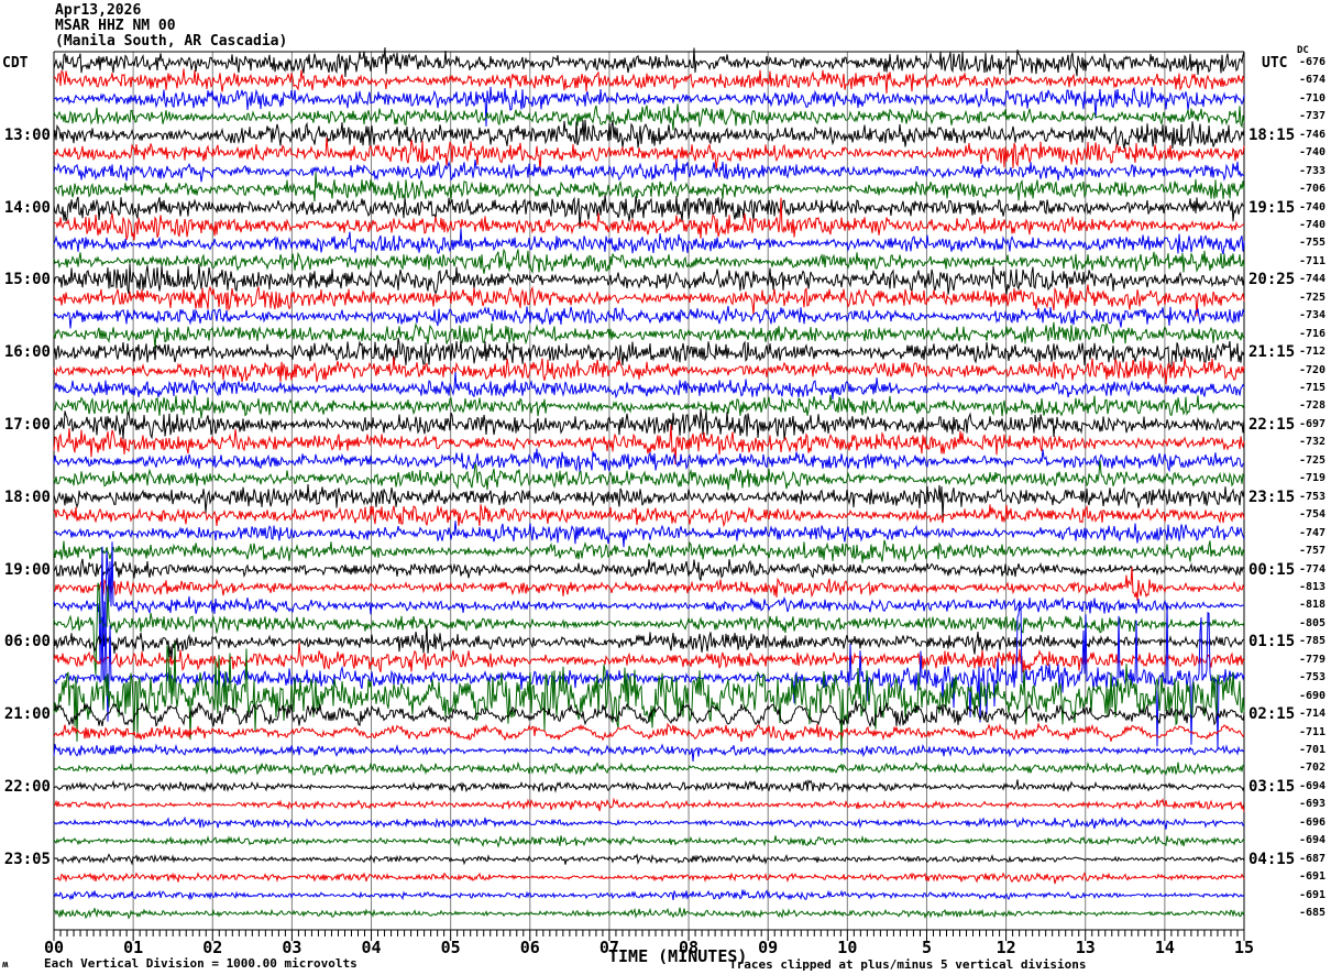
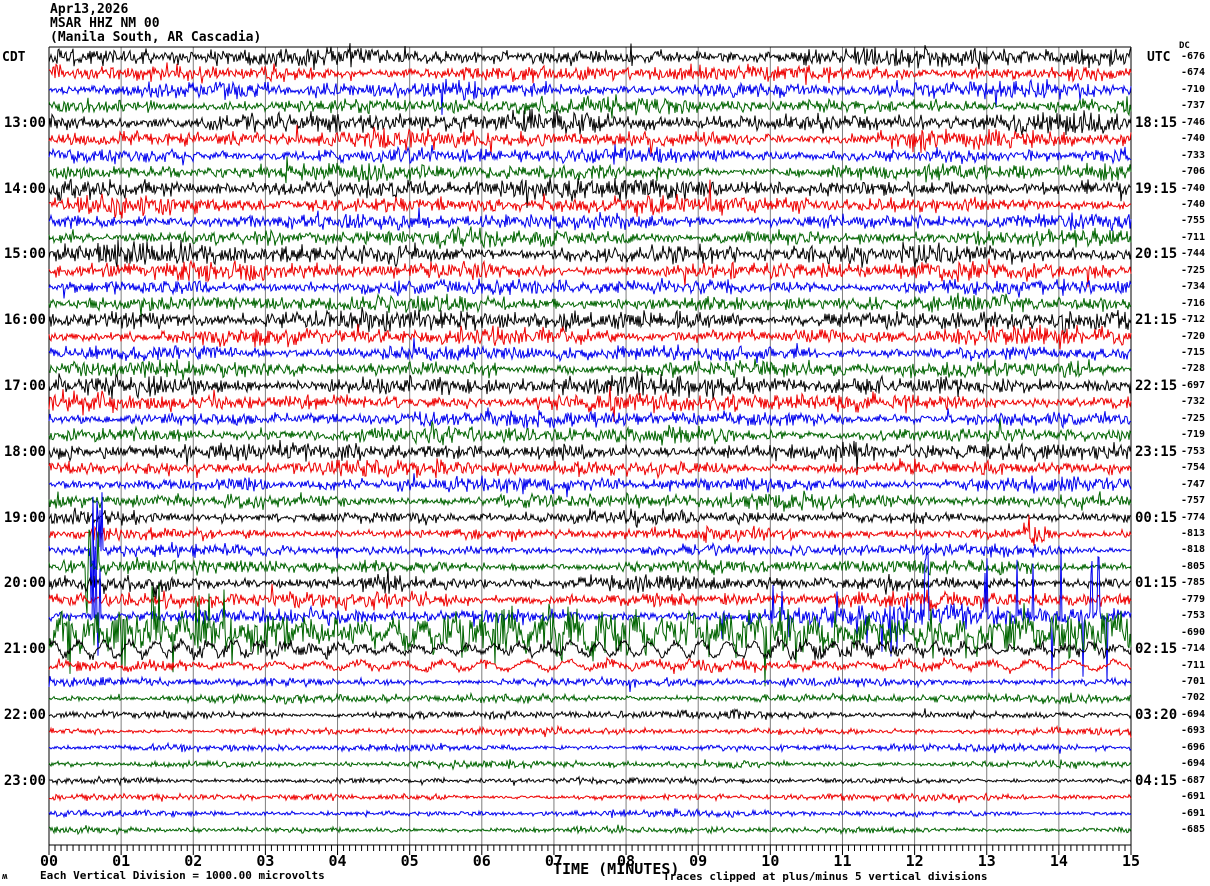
  Apr13,2026
  MSAR HHZ NM 00
  (Manila South, AR Cascadia)
  CDT
  UTC
  DC
  13:00
  14:00
  15:00
  16:00
  17:00
  18:00
  19:00
- 06:00
+ 20:00
  21:00
  22:00
- 23:05
+ 23:00
  18:15
  19:15
- 20:25
+ 20:15
  21:15
  22:15
  23:15
  00:15
  01:15
  02:15
- 03:15
+ 03:20
  04:15
  -676
  -674
  -710
  -737
  -746
  -740
  -733
  -706
  -740
  -740
  -755
  -711
  -744
  -725
  -734
  -716
  -712
  -720
  -715
  -728
  -697
  -732
  -725
  -719
  -753
  -754
  -747
  -757
  -774
  -813
  -818
  -805
  -785
  -779
  -753
  -690
  -714
  -711
  -701
  -702
  -694
  -693
  -696
  -694
  -687
  -691
  -691
  -685
  00
  01
  02
  03
  04
  05
  06
  07
  08
  09
  10
- 5
+ 11
  12
  13
  14
  15
  TIME (MINUTES)
  Each Vertical Division = 1000.00 microvolts
  Traces clipped at plus/minus 5 vertical divisions
  ʍ
